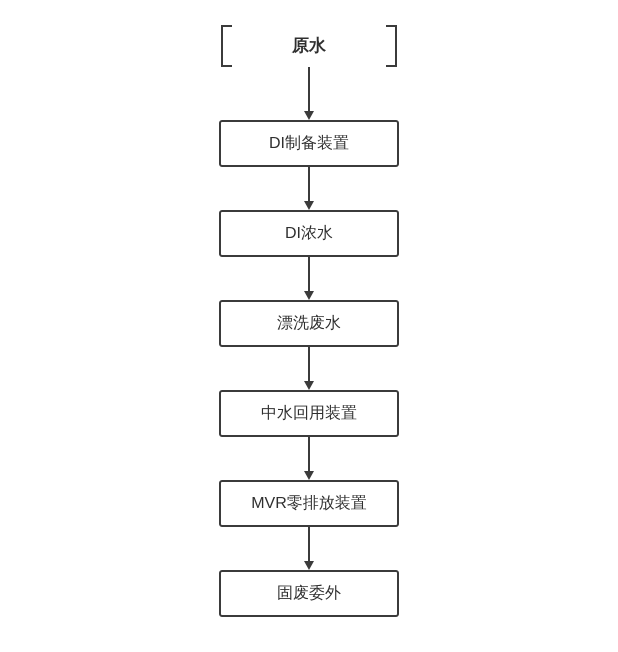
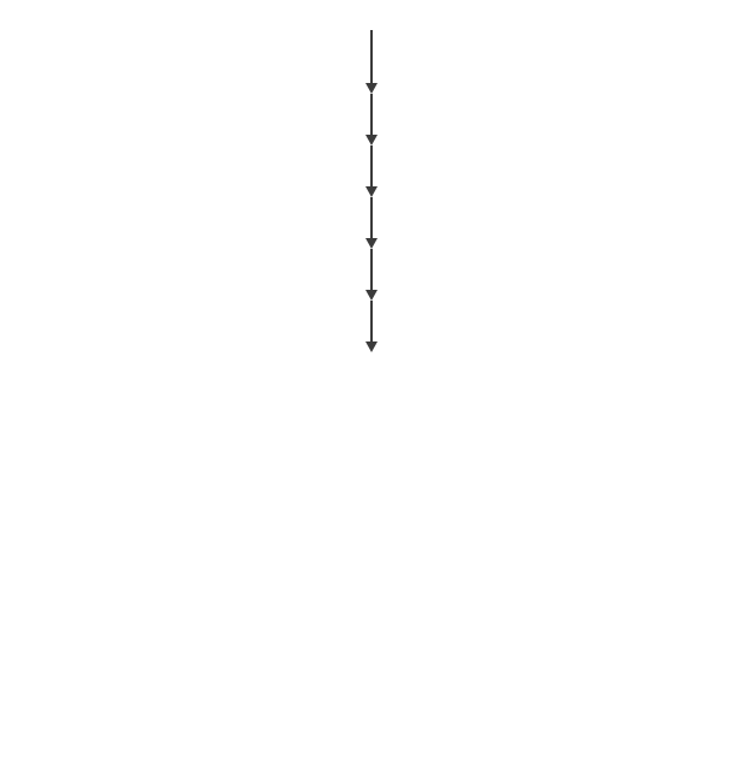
- 原水
- DI制备装置
- DI浓水
- 漂洗废水
- 中水回用装置
- MVR零排放装置
- 固废委外
